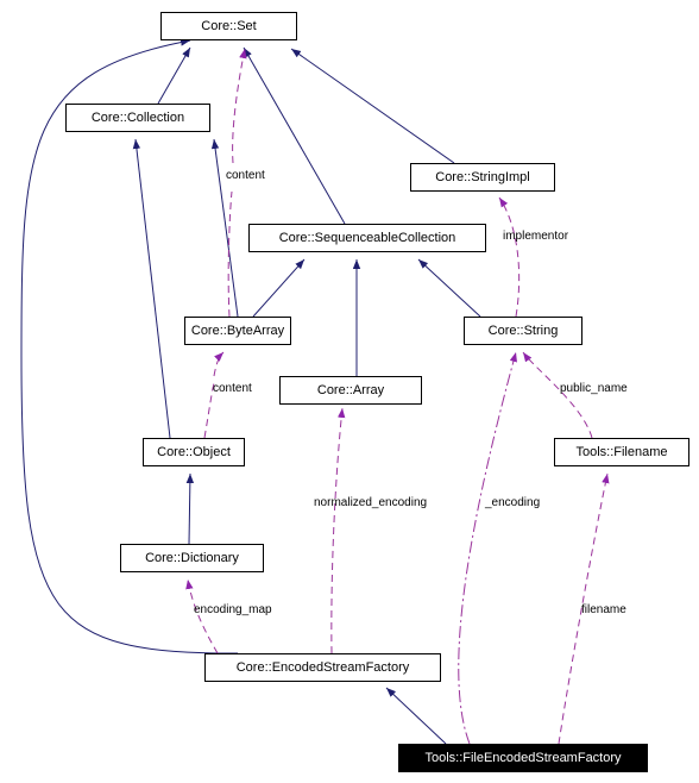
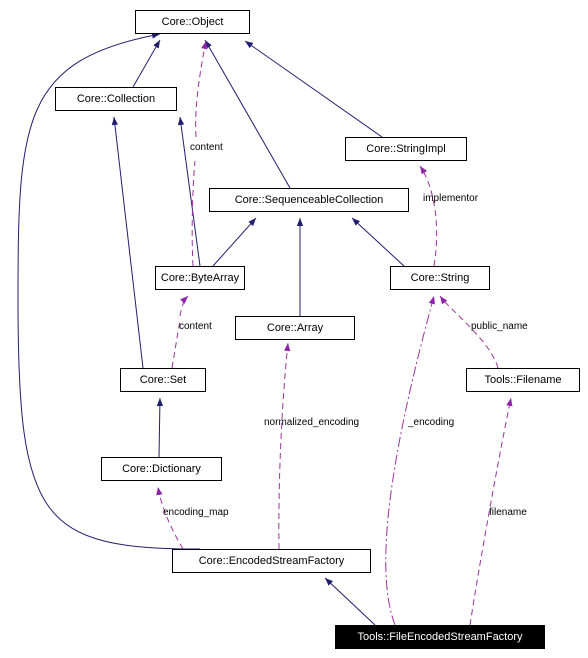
- Core::Set
+ Core::Object
  Core::Collection
  Core::StringImpl
  Core::SequenceableCollection
  Core::ByteArray
  Core::String
  Core::Array
- Core::Object
+ Core::Set
  Tools::Filename
  Core::Dictionary
  Core::EncodedStreamFactory
  Tools::FileEncodedStreamFactory
  content
  implementor
  content
  public_name
  normalized_encoding
  _encoding
  encoding_map
  filename
